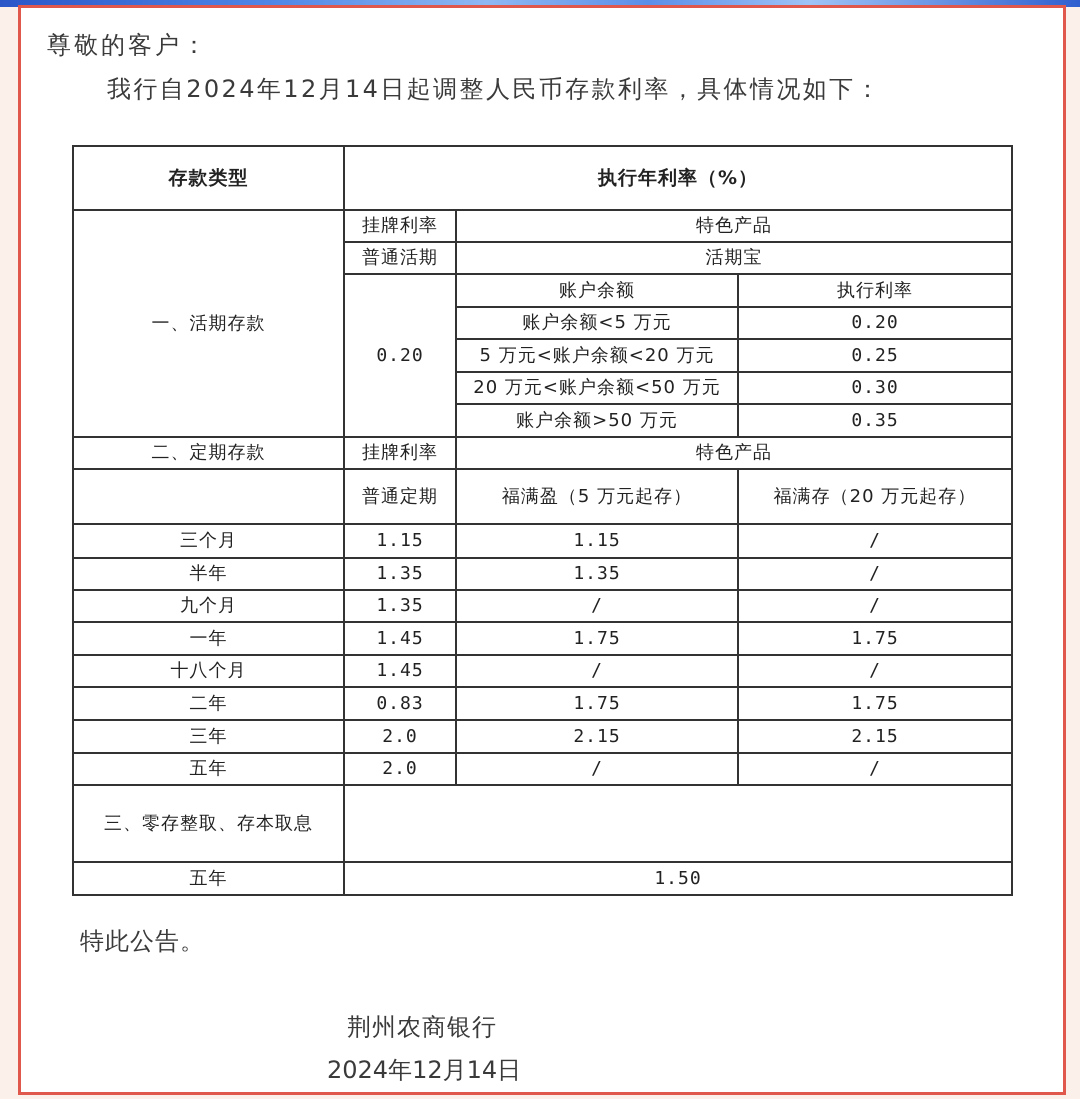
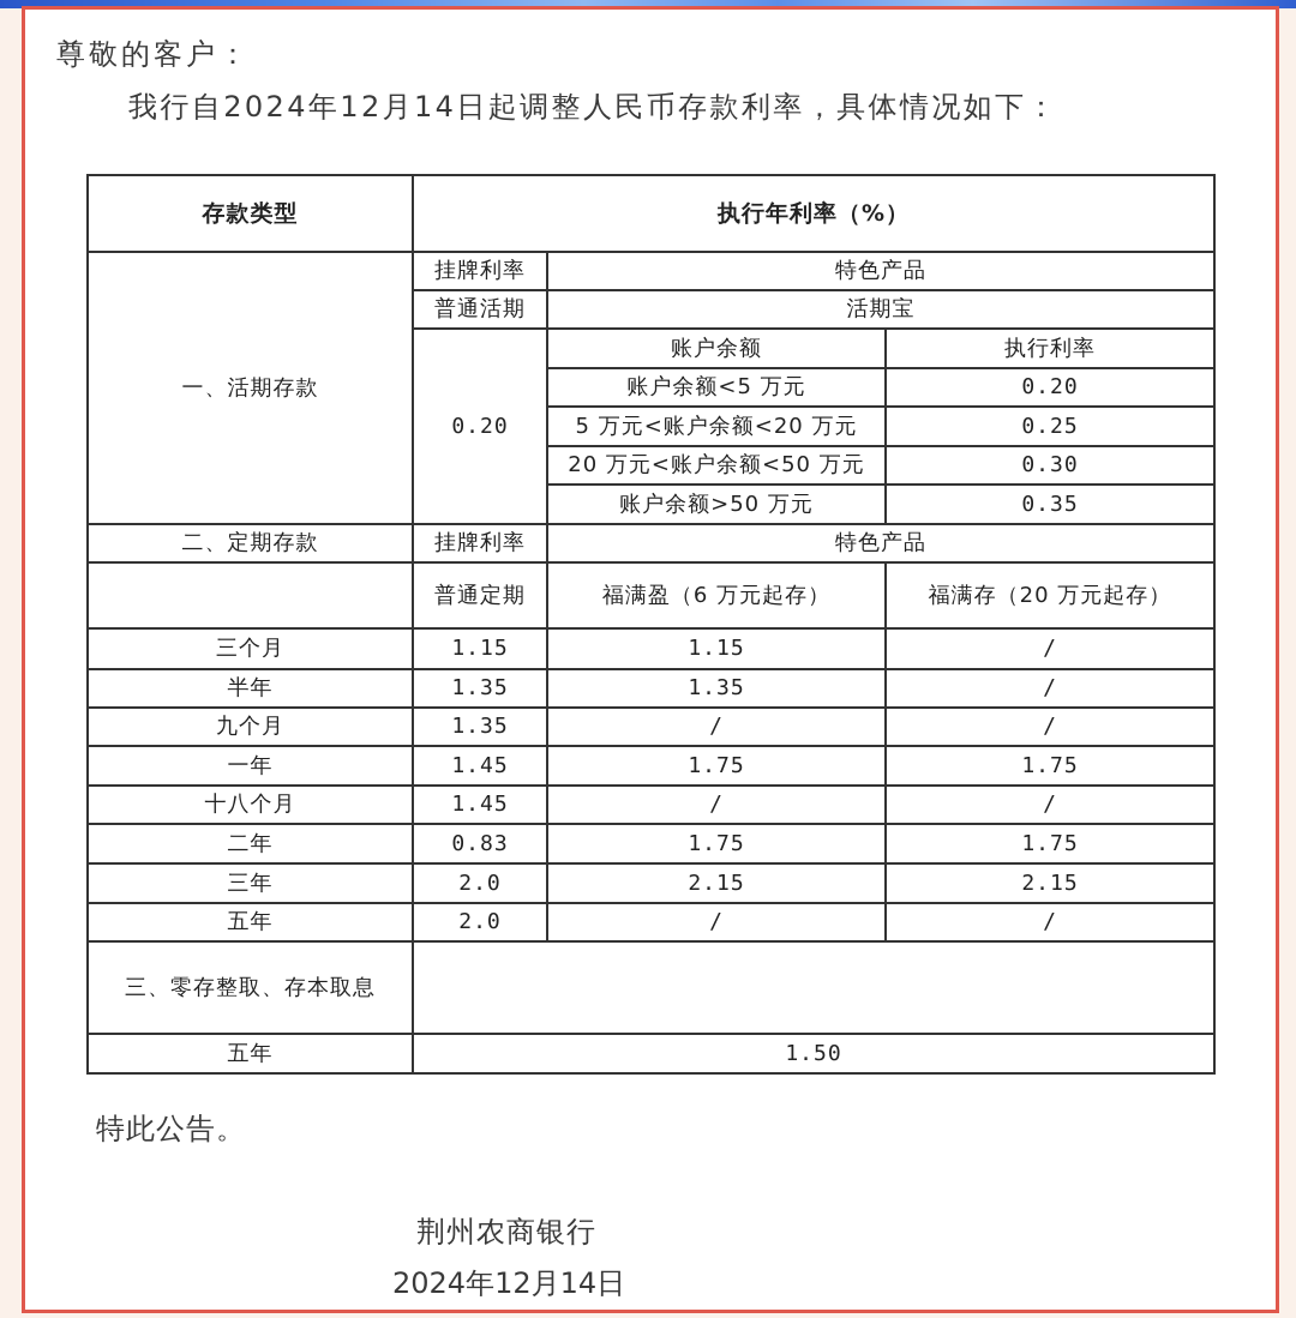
  尊敬的客户：
  我行自2024年12月14日起调整人民币存款利率，具体情况如下：
  存款类型	执行年利率（%）
  一、活期存款	挂牌利率	特色产品
  普通活期	活期宝
  0.20	账户余额	执行利率
  账户余额<5 万元	0.20
  5 万元<账户余额<20 万元	0.25
  20 万元<账户余额<50 万元	0.30
  账户余额>50 万元	0.35
  二、定期存款	挂牌利率	特色产品
- 	普通定期	福满盈（5 万元起存）	福满存（20 万元起存）
+ 	普通定期	福满盈（6 万元起存）	福满存（20 万元起存）
  三个月	1.15	1.15	/
  半年	1.35	1.35	/
  九个月	1.35	/	/
  一年	1.45	1.75	1.75
  十八个月	1.45	/	/
  二年	0.83	1.75	1.75
  三年	2.0	2.15	2.15
  五年	2.0	/	/
  三、零存整取、存本取息
  五年	1.50
  特此公告。
  荆州农商银行
  2024年12月14日
